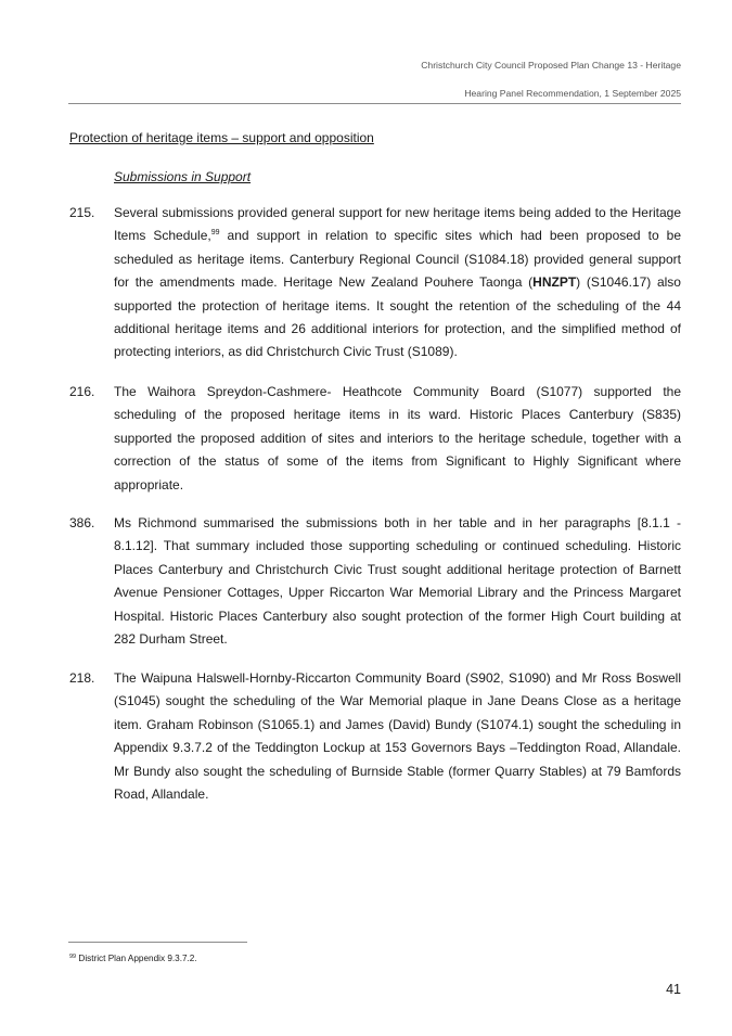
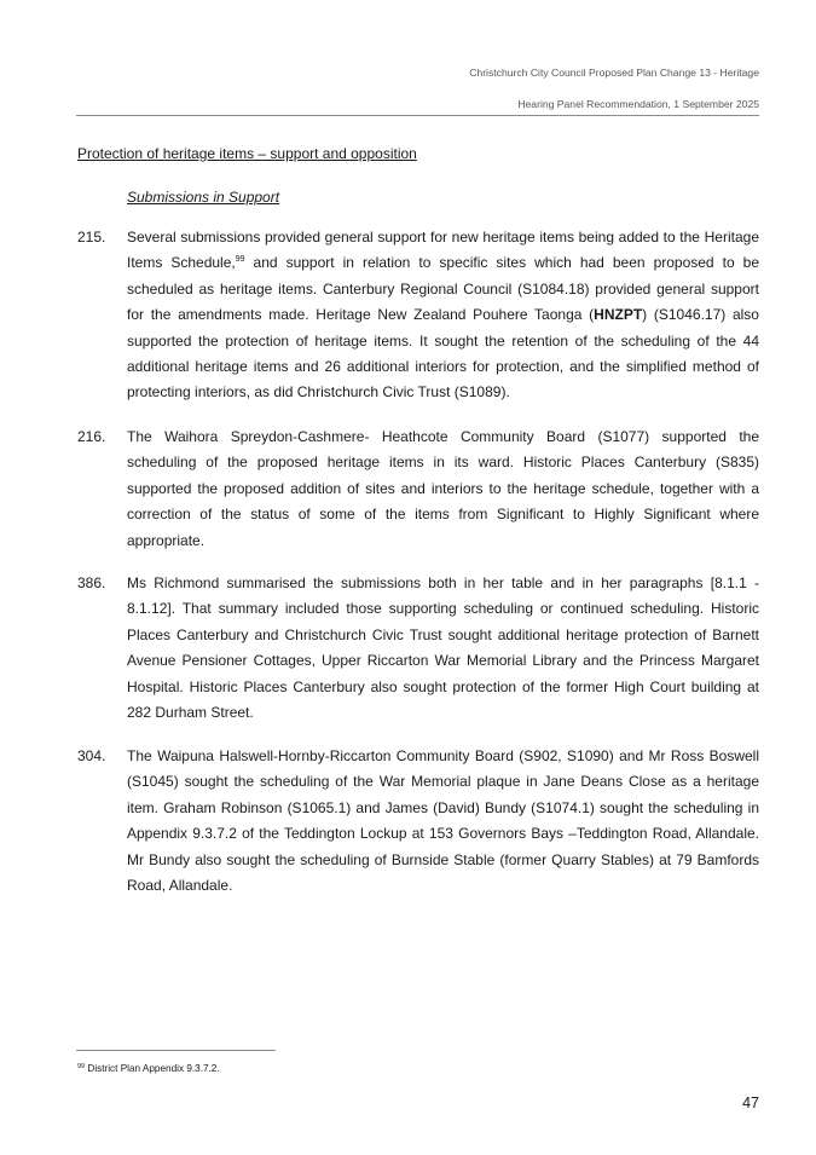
  Christchurch City Council Proposed Plan Change 13 - Heritage
  Hearing Panel Recommendation, 1 September 2025
  Protection of heritage items – support and opposition
  Submissions in Support
  215.
  Several submissions provided general support for new heritage items being added to the Heritage Items Schedule, and support in relation to specific sites which had been proposed to be scheduled as heritage items. Canterbury Regional Council (S1084.18) provided general support for the amendments made. Heritage New Zealand Pouhere Taonga (HNZPT) (S1046.17) also supported the protection of heritage items. It sought the retention of the scheduling of the 44 additional heritage items and 26 additional interiors for protection, and the simplified method of protecting interiors, as did Christchurch Civic Trust (S1089).
  216.
  The Waihora Spreydon-Cashmere- Heathcote Community Board (S1077) supported the scheduling of the proposed heritage items in its ward. Historic Places Canterbury (S835) supported the proposed addition of sites and interiors to the heritage schedule, together with a correction of the status of some of the items from Significant to Highly Significant where appropriate.
  386.
  Ms Richmond summarised the submissions both in her table and in her paragraphs [8.1.1 - 8.1.12]. That summary included those supporting scheduling or continued scheduling. Historic Places Canterbury and Christchurch Civic Trust sought additional heritage protection of Barnett Avenue Pensioner Cottages, Upper Riccarton War Memorial Library and the Princess Margaret Hospital. Historic Places Canterbury also sought protection of the former High Court building at 282 Durham Street.
- 218.
+ 304.
  The Waipuna Halswell-Hornby-Riccarton Community Board (S902, S1090) and Mr Ross Boswell (S1045) sought the scheduling of the War Memorial plaque in Jane Deans Close as a heritage item. Graham Robinson (S1065.1) and James (David) Bundy (S1074.1) sought the scheduling in Appendix 9.3.7.2 of the Teddington Lockup at 153 Governors Bays –Teddington Road, Allandale. Mr Bundy also sought the scheduling of Burnside Stable (former Quarry Stables) at 79 Bamfords Road, Allandale.
  District Plan Appendix 9.3.7.2.
- 41
+ 47
